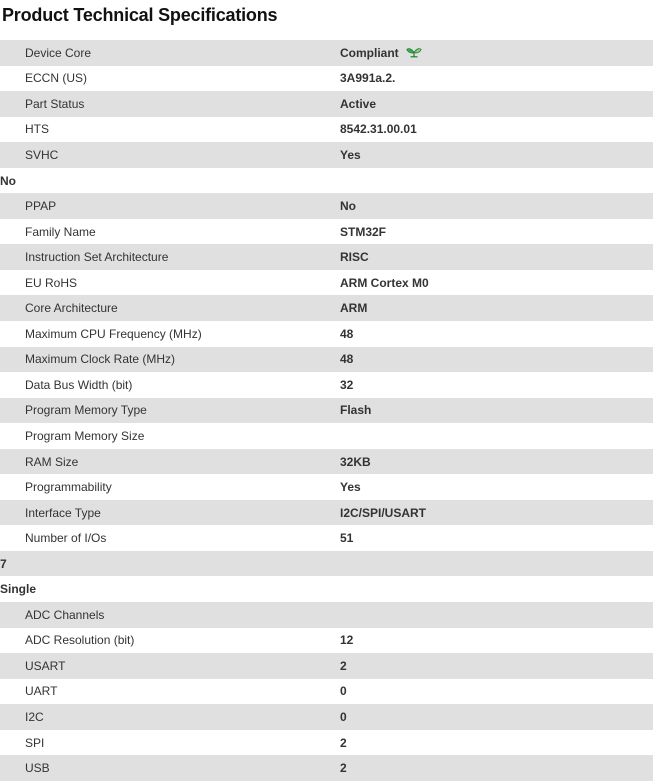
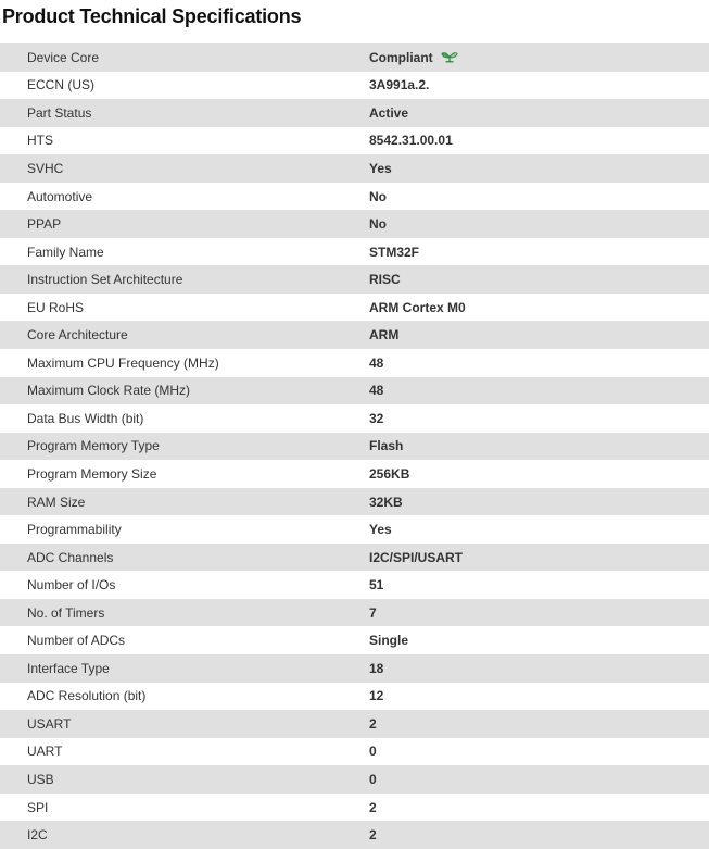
  Product Technical Specifications
  Device Core
  Compliant
  ECCN (US)
  3A991a.2.
  Part Status
  Active
  HTS
  8542.31.00.01
  SVHC
  Yes
+ Automotive
  No
  PPAP
  No
  Family Name
  STM32F
  Instruction Set Architecture
  RISC
  EU RoHS
  ARM Cortex M0
  Core Architecture
  ARM
  Maximum CPU Frequency (MHz)
  48
  Maximum Clock Rate (MHz)
  48
  Data Bus Width (bit)
  32
  Program Memory Type
  Flash
  Program Memory Size
+ 256KB
  RAM Size
  32KB
  Programmability
  Yes
- Interface Type
+ ADC Channels
  I2C/SPI/USART
  Number of I/Os
  51
+ No. of Timers
  7
+ Number of ADCs
  Single
- ADC Channels
+ Interface Type
+ 18
  ADC Resolution (bit)
  12
  USART
  2
  UART
  0
- I2C
+ USB
  0
  SPI
  2
- USB
+ I2C
  2
